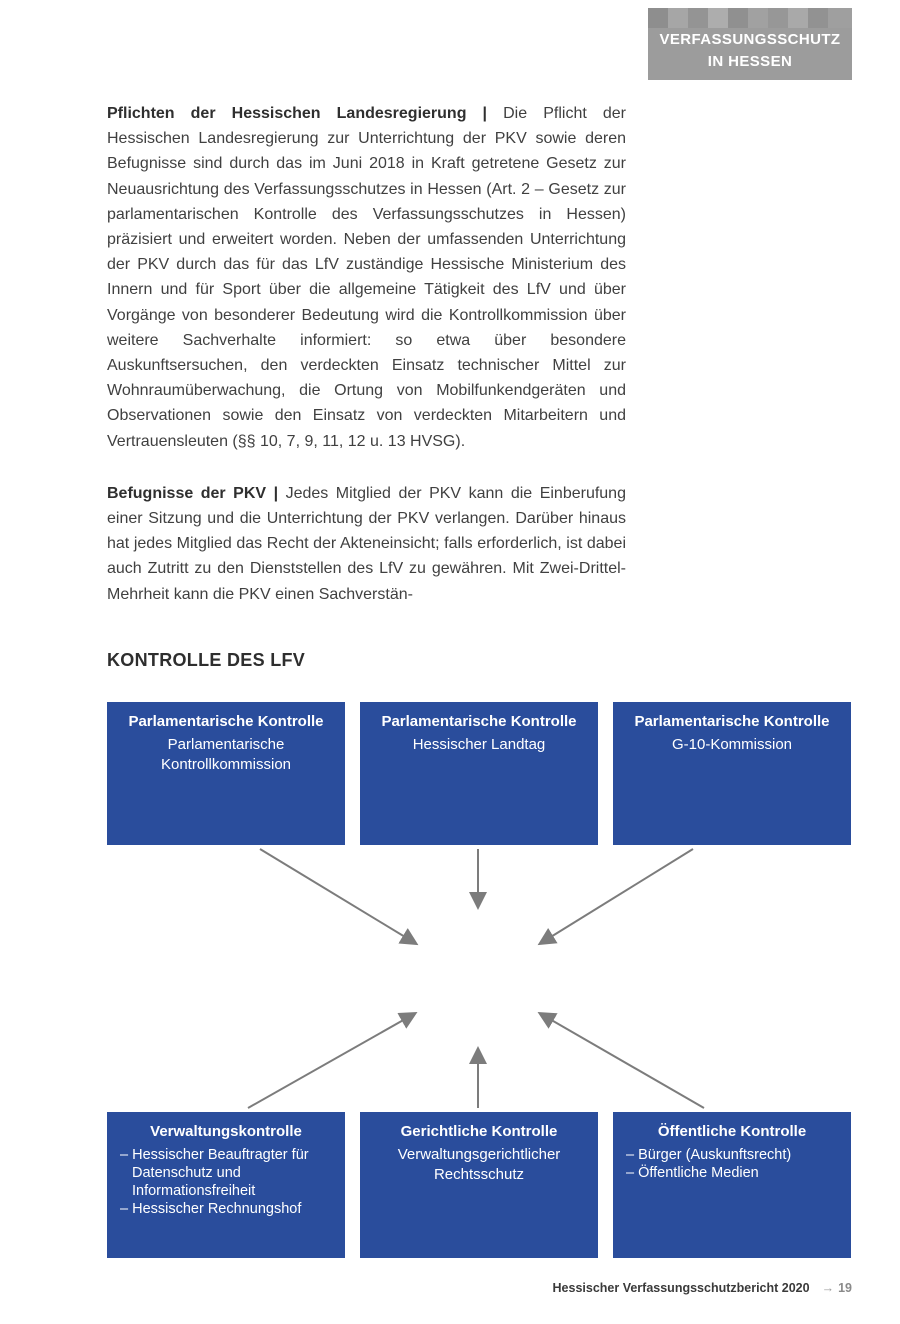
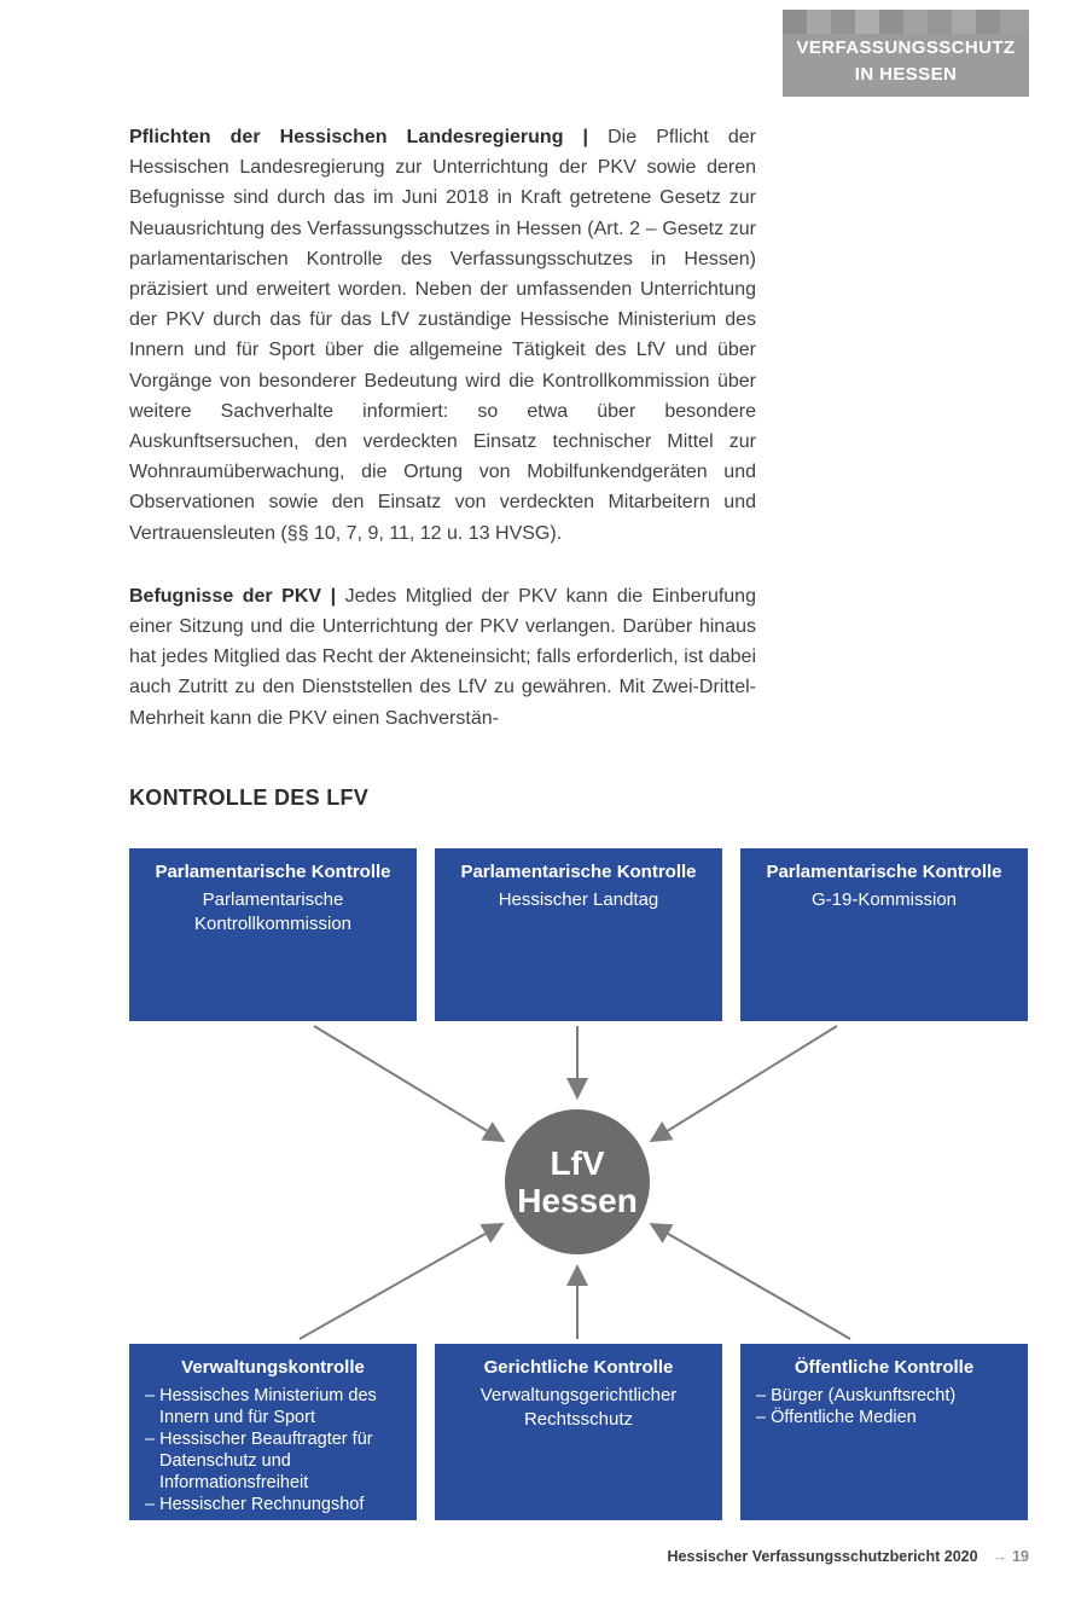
  VERFASSUNGSSCHUTZ
  IN HESSEN
  Pflichten der Hessischen Landesregierung | Die Pflicht der Hessischen Landesregierung zur Unterrichtung der PKV sowie deren Befugnisse sind durch das im Juni 2018 in Kraft getretene Gesetz zur Neuausrichtung des Verfassungsschutzes in Hessen (Art. 2 – Gesetz zur parlamentarischen Kontrolle des Verfassungsschutzes in Hessen) präzisiert und erweitert worden. Neben der umfassenden Unterrichtung der PKV durch das für das LfV zuständige Hessische Ministerium des Innern und für Sport über die allgemeine Tätigkeit des LfV und über Vorgänge von besonderer Bedeutung wird die Kontrollkommission über weitere Sachverhalte informiert: so etwa über besondere Auskunftsersuchen, den verdeckten Einsatz technischer Mittel zur Wohnraumüberwachung, die Ortung von Mobilfunkendgeräten und Observationen sowie den Einsatz von verdeckten Mitarbeitern und Vertrauensleuten (§§ 10, 7, 9, 11, 12 u. 13 HVSG).
  Befugnisse der PKV | Jedes Mitglied der PKV kann die Einberufung einer Sitzung und die Unterrichtung der PKV verlangen. Darüber hinaus hat jedes Mitglied das Recht der Akteneinsicht; falls erforderlich, ist dabei auch Zutritt zu den Dienststellen des LfV zu gewähren. Mit Zwei-Drittel-Mehrheit kann die PKV einen Sachverstän-
  KONTROLLE DES LFV
  Parlamentarische Kontrolle
  Parlamentarische Kontrollkommission
  Parlamentarische Kontrolle
  Hessischer Landtag
  Parlamentarische Kontrolle
- G-10-Kommission
+ G-19-Kommission
+ LfV
+ Hessen
  Verwaltungskontrolle
+ – Hessisches Ministerium des Innern und für Sport
  – Hessischer Beauftragter für Datenschutz und Informationsfreiheit
  – Hessischer Rechnungshof
  Gerichtliche Kontrolle
  Verwaltungsgerichtlicher Rechtsschutz
  Öffentliche Kontrolle
  – Bürger (Auskunftsrecht)
  – Öffentliche Medien
  Hessischer Verfassungsschutzbericht 2020 → 19
